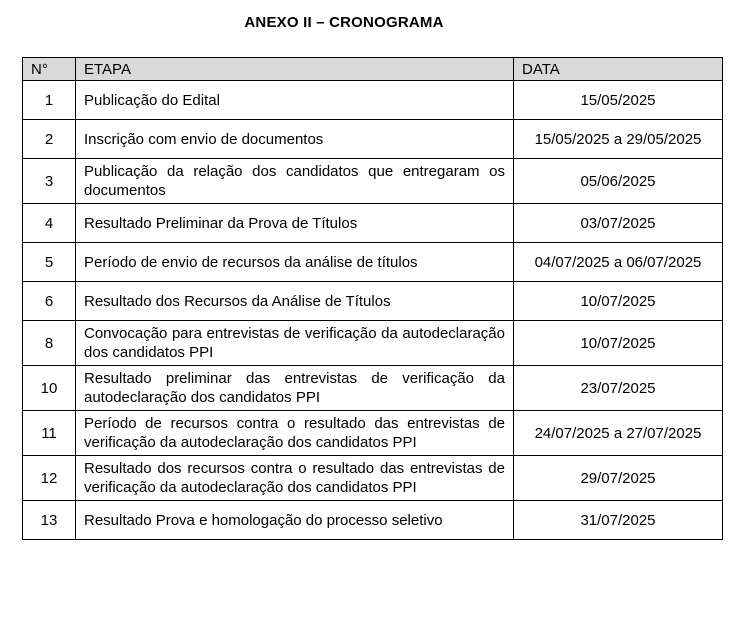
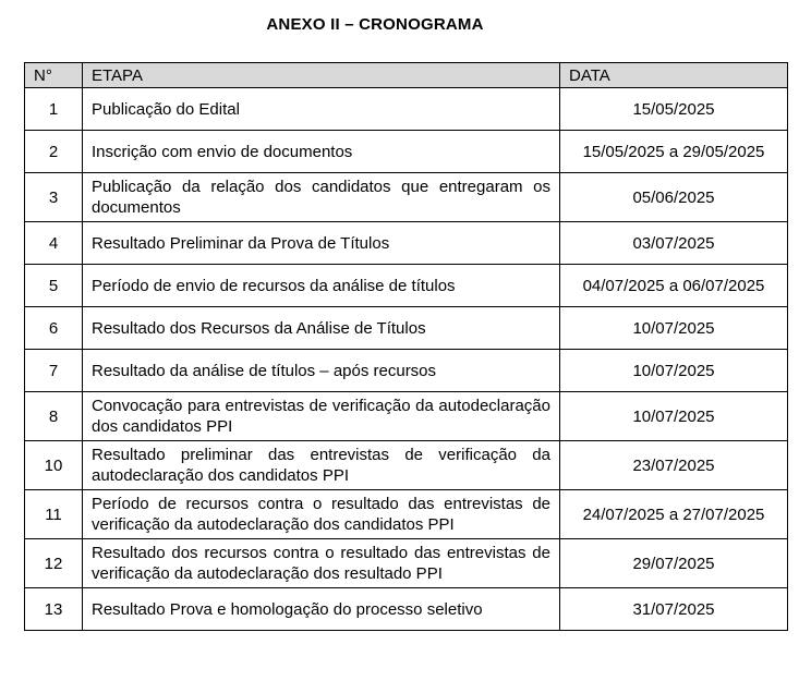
  ANEXO II – CRONOGRAMA
  N°	ETAPA	DATA
  1	Publicação do Edital	15/05/2025
  2	Inscrição com envio de documentos	15/05/2025 a 29/05/2025
  3	Publicação da relação dos candidatos que entregaram os documentos	05/06/2025
  4	Resultado Preliminar da Prova de Títulos	03/07/2025
  5	Período de envio de recursos da análise de títulos	04/07/2025 a 06/07/2025
  6	Resultado dos Recursos da Análise de Títulos	10/07/2025
+ 7	Resultado da análise de títulos – após recursos	10/07/2025
  8	Convocação para entrevistas de verificação da autodeclaração dos candidatos PPI	10/07/2025
  10	Resultado preliminar das entrevistas de verificação da autodeclaração dos candidatos PPI	23/07/2025
  11	Período de recursos contra o resultado das entrevistas de verificação da autodeclaração dos candidatos PPI	24/07/2025 a 27/07/2025
- 12	Resultado dos recursos contra o resultado das entrevistas de verificação da autodeclaração dos candidatos PPI	29/07/2025
+ 12	Resultado dos recursos contra o resultado das entrevistas de verificação da autodeclaração dos resultado PPI	29/07/2025
  13	Resultado Prova e homologação do processo seletivo	31/07/2025
